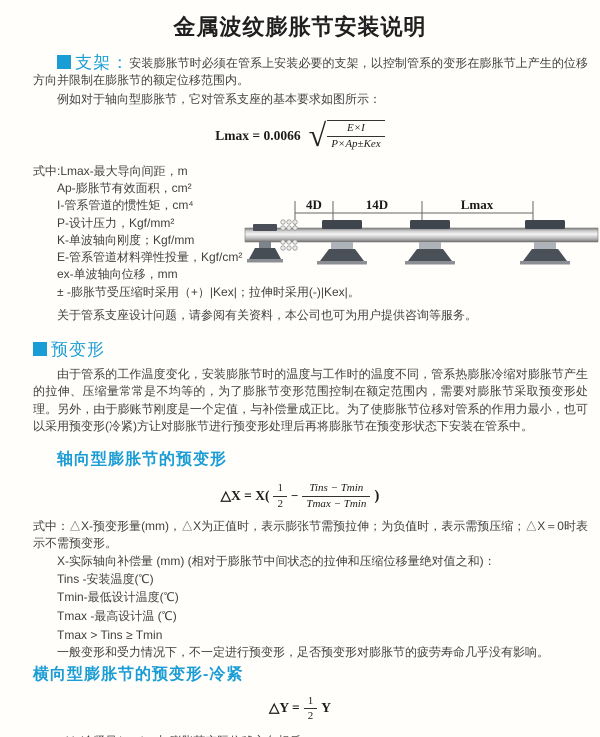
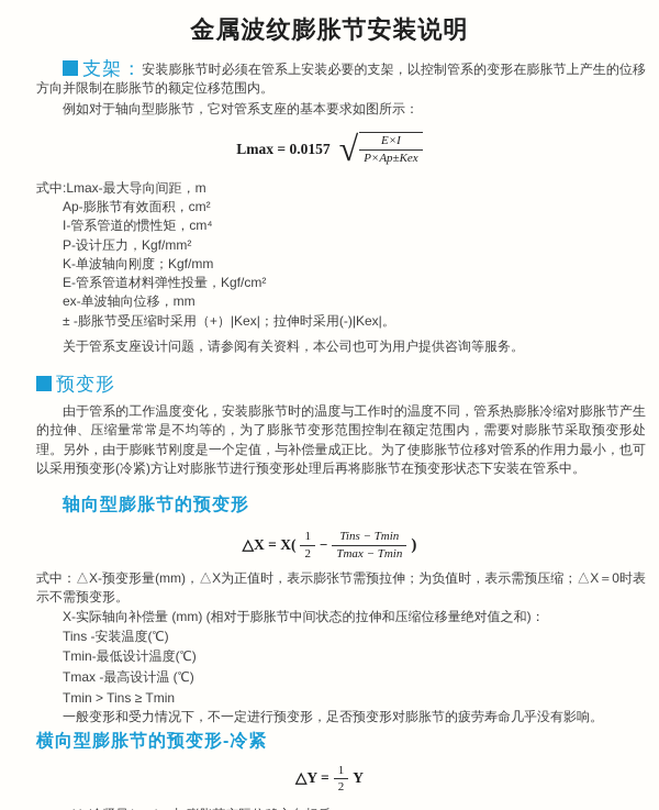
  金属波纹膨胀节安装说明
  支架：安装膨胀节时必须在管系上安装必要的支架，以控制管系的变形在膨胀节上产生的位移方向并限制在膨胀节的额定位移范围内。
  例如对于轴向型膨胀节，它对管系支座的基本要求如图所示：
- Lmax = 0.0066
+ Lmax = 0.0157
  √
  E×I
  P×Ap±Kex
  式中:Lmax-最大导向间距，m
  Ap-膨胀节有效面积，cm²
  I-管系管道的惯性矩，cm⁴
  P-设计压力，Kgf/mm²
  K-单波轴向刚度；Kgf/mm
  E-管系管道材料弹性投量，Kgf/cm²
  ex-单波轴向位移，mm
  ± -膨胀节受压缩时采用（+）|Kex|；拉伸时采用(-)|Kex|。
  关于管系支座设计问题，请参阅有关资料，本公司也可为用户提供咨询等服务。
- 4D
- 14D
- Lmax
  预变形
  由于管系的工作温度变化，安装膨胀节时的温度与工作时的温度不同，管系热膨胀冷缩对膨胀节产生的拉伸、压缩量常常是不均等的，为了膨胀节变形范围控制在额定范围内，需要对膨胀节采取预变形处理。另外，由于膨账节刚度是一个定值，与补偿量成正比。为了使膨胀节位移对管系的作用力最小，也可以采用预变形(冷紧)方让对膨胀节进行预变形处理后再将膨胀节在预变形状态下安装在管系中。
  轴向型膨胀节的预变形
  △X = X(
  1
  2
  −
  Tins − Tmin
  Tmax − Tmin
  )
  式中：△X-预变形量(mm)，△X为正值时，表示膨张节需预拉伸；为负值时，表示需预压缩；△X＝0时表示不需预变形。
  X-实际轴向补偿量 (mm) (相对于膨胀节中间状态的拉伸和压缩位移量绝对值之和)：
  Tins -安装温度(℃)
  Tmin-最低设计温度(℃)
  Tmax -最高设计温 (℃)
- Tmax > Tins ≥ Tmin
+ Tmin > Tins ≥ Tmin
  一般变形和受力情况下，不一定进行预变形，足否预变形对膨胀节的疲劳寿命几乎没有影响。
  横向型膨胀节的预变形-冷紧
  △Y =
  1
  2
  Y
